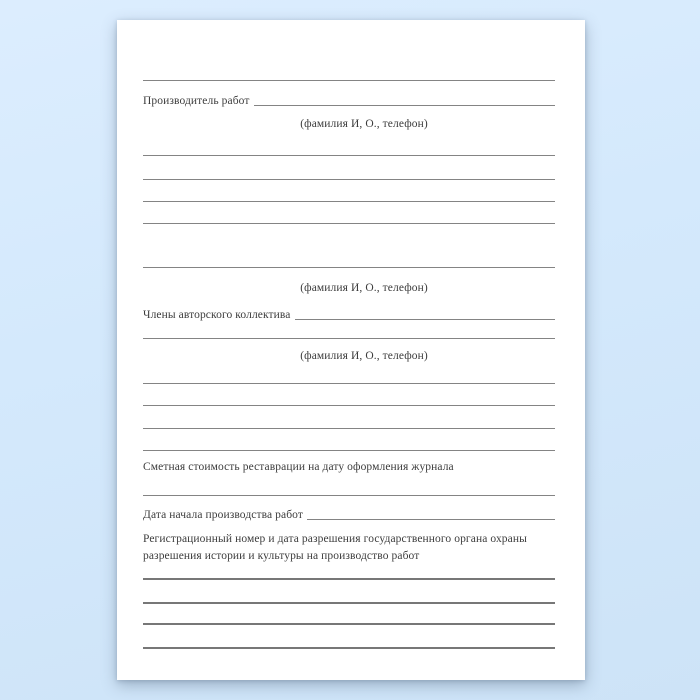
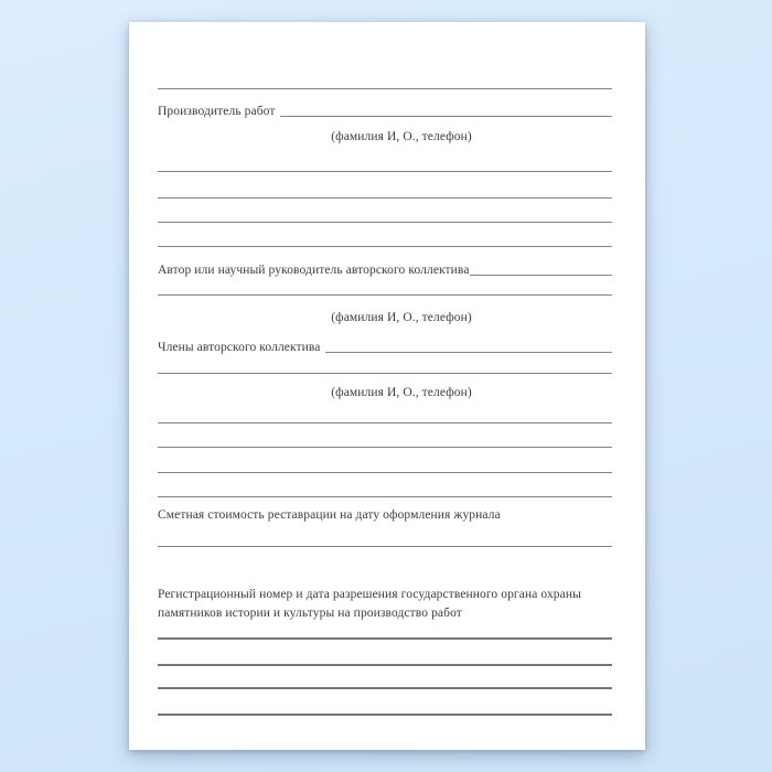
  Производитель работ
  (фамилия И, О., телефон)
+ Автор или научный руководитель авторского коллектива
  (фамилия И, О., телефон)
  Члены авторского коллектива
  (фамилия И, О., телефон)
  Сметная стоимость реставрации на дату оформления журнала
- Дата начала производства работ
- Регистрационный номер и дата разрешения государственного органа охраны разрешения истории и культуры на производство работ
+ Регистрационный номер и дата разрешения государственного органа охраны памятников истории и культуры на производство работ
